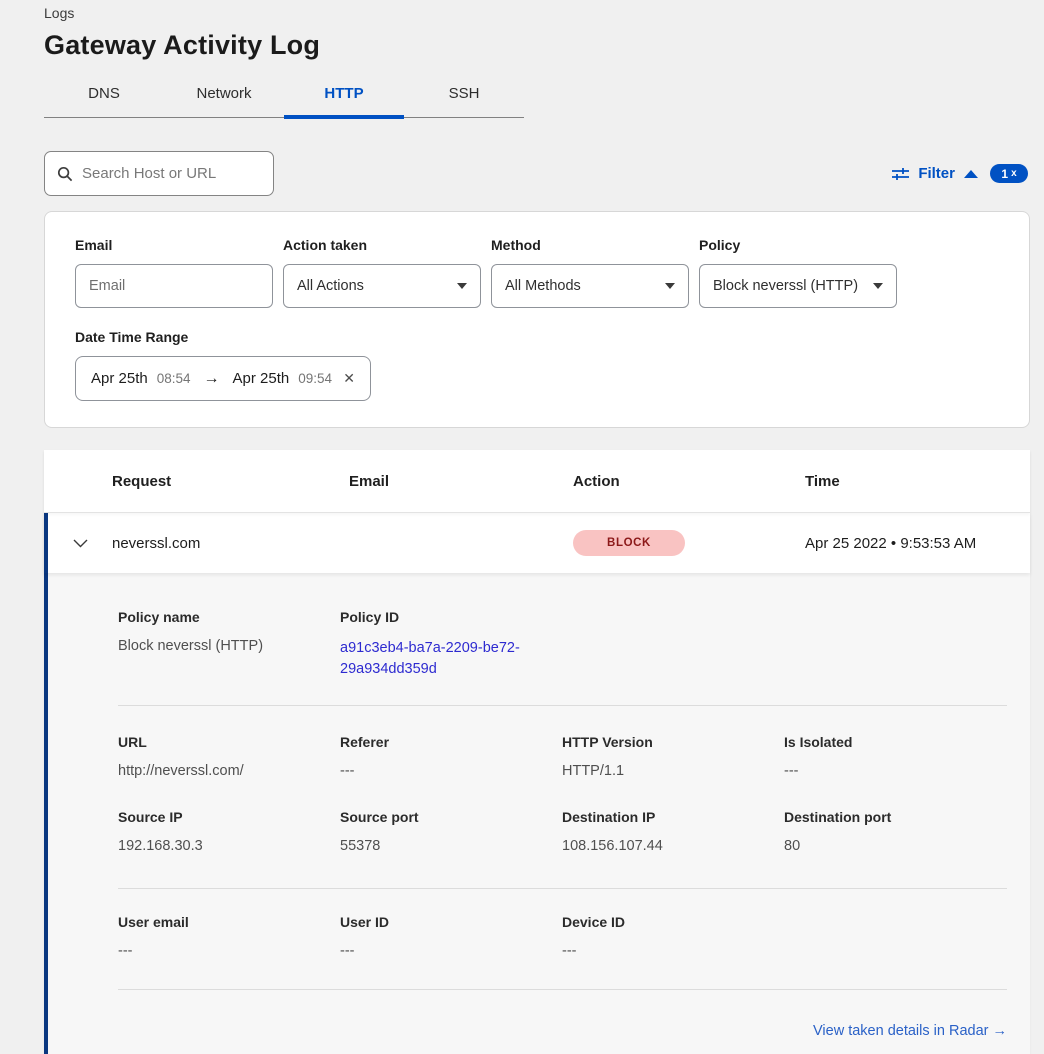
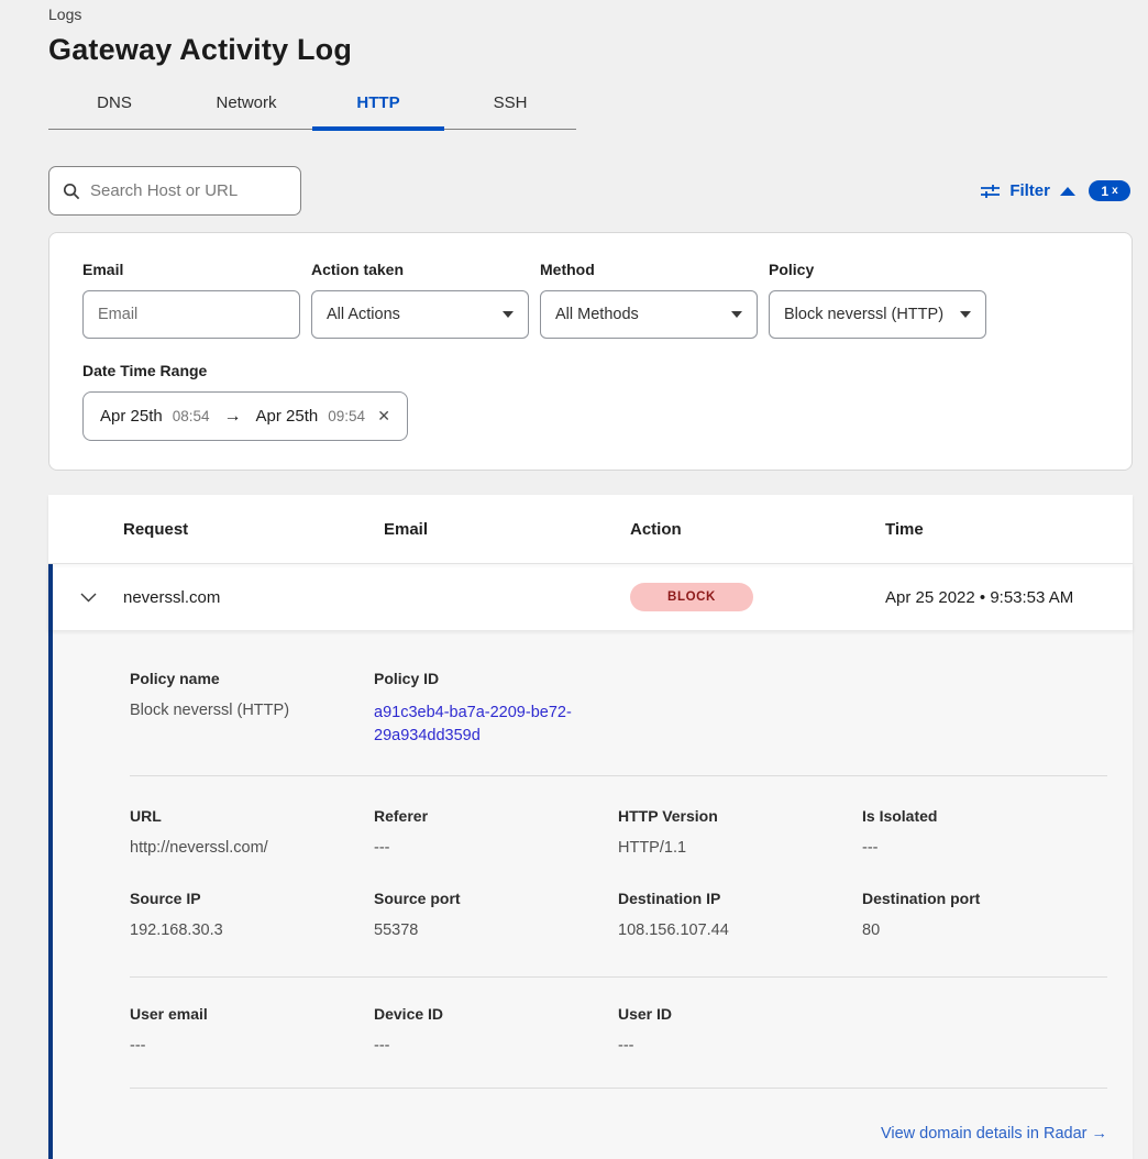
  Logs
  Gateway Activity Log
  DNS
  Network
  HTTP
  SSH
  Search Host or URL
  Filter
  1
  x
  Email
  Email
  Action taken
  All Actions
  Method
  All Methods
  Policy
  Block neverssl (HTTP)
  Date Time Range
  Apr 25th
  08:54
  →
  Apr 25th
  09:54
  ✕
  Request
  Email
  Action
  Time
  neverssl.com
  BLOCK
  Apr 25 2022 • 9:53:53 AM
  Policy name
  Block neverssl (HTTP)
  Policy ID
  a91c3eb4-ba7a-2209-be72-29a934dd359d
  URL
  http://neverssl.com/
  Referer
  ---
  HTTP Version
  HTTP/1.1
  Is Isolated
  ---
  Source IP
  192.168.30.3
  Source port
  55378
  Destination IP
  108.156.107.44
  Destination port
  80
  User email
  ---
- User ID
+ Device ID
  ---
- Device ID
+ User ID
  ---
- View taken details in Radar →
+ View domain details in Radar →
